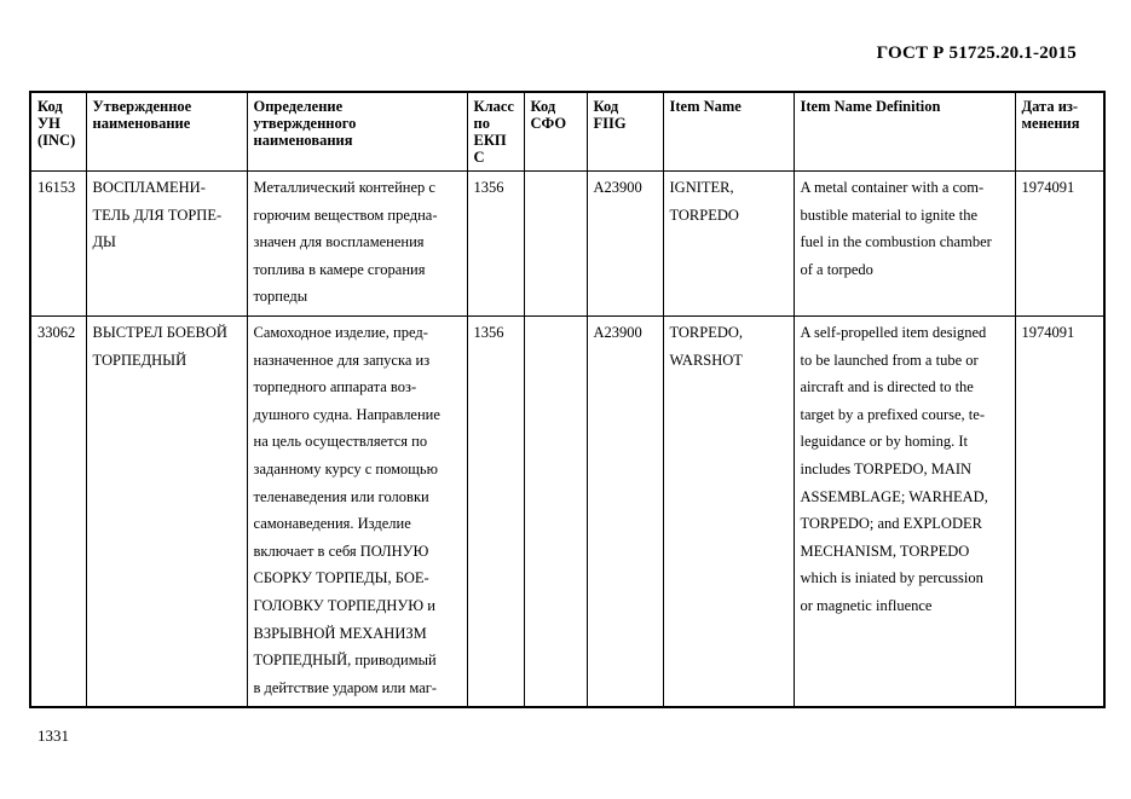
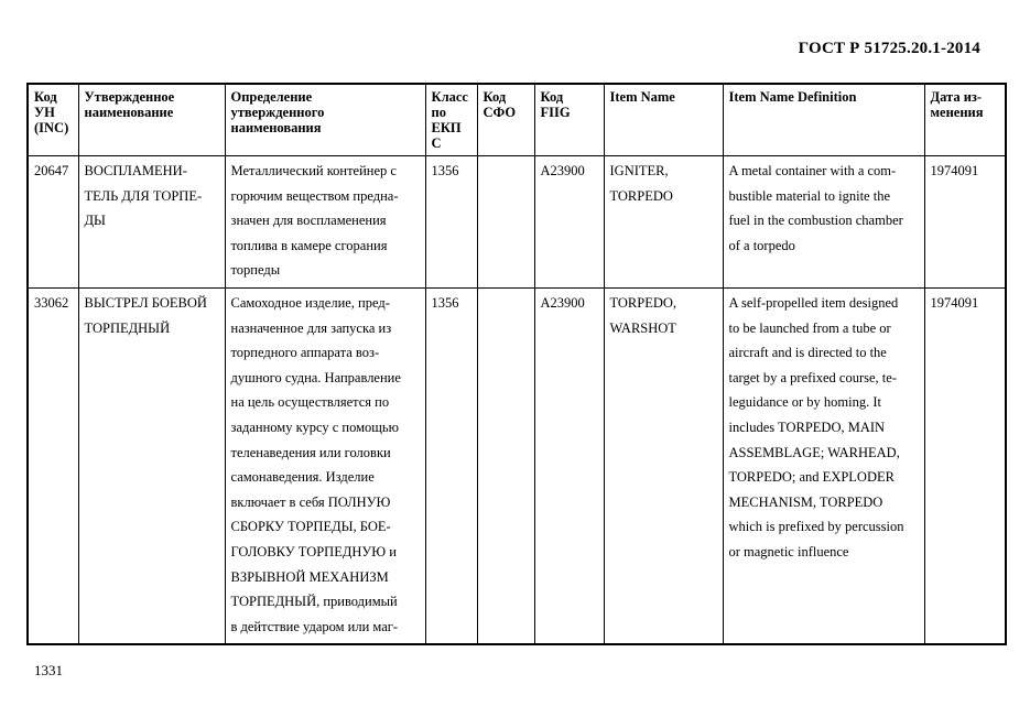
- ГОСТ Р 51725.20.1-2015
+ ГОСТ Р 51725.20.1-2014
  Код УН (INC)	Утвержденное наименование	Определение утвержденного наименования	Класс по ЕКП С	Код СФО	Код FIIG	Item Name	Item Name Definition	Дата из- менения
- 16153	ВОСПЛАМЕНИ- ТЕЛЬ ДЛЯ ТОРПЕ- ДЫ	Металлический контейнер с горючим веществом предна- значен для воспламенения топлива в камере сгорания торпеды	1356		A23900	IGNITER, TORPEDO	A metal container with a com- bustible material to ignite the fuel in the combustion chamber of a torpedo	1974091
+ 20647	ВОСПЛАМЕНИ- ТЕЛЬ ДЛЯ ТОРПЕ- ДЫ	Металлический контейнер с горючим веществом предна- значен для воспламенения топлива в камере сгорания торпеды	1356		A23900	IGNITER, TORPEDO	A metal container with a com- bustible material to ignite the fuel in the combustion chamber of a torpedo	1974091
- 33062	ВЫСТРЕЛ БОЕВОЙ ТОРПЕДНЫЙ	Самоходное изделие, пред- назначенное для запуска из торпедного аппарата воз- душного судна. Направление на цель осуществляется по заданному курсу с помощью теленаведения или головки самонаведения. Изделие включает в себя ПОЛНУЮ СБОРКУ ТОРПЕДЫ, БОЕ- ГОЛОВКУ ТОРПЕДНУЮ и ВЗРЫВНОЙ МЕХАНИЗМ ТОРПЕДНЫЙ, приводимый в дейтствие ударом или маг-	1356		A23900	TORPEDO, WARSHOT	A self-propelled item designed to be launched from a tube or aircraft and is directed to the target by a prefixed course, te- leguidance or by homing. It includes TORPEDO, MAIN ASSEMBLAGE; WARHEAD, TORPEDO; and EXPLODER MECHANISM, TORPEDO which is iniated by percussion or magnetic influence	1974091
+ 33062	ВЫСТРЕЛ БОЕВОЙ ТОРПЕДНЫЙ	Самоходное изделие, пред- назначенное для запуска из торпедного аппарата воз- душного судна. Направление на цель осуществляется по заданному курсу с помощью теленаведения или головки самонаведения. Изделие включает в себя ПОЛНУЮ СБОРКУ ТОРПЕДЫ, БОЕ- ГОЛОВКУ ТОРПЕДНУЮ и ВЗРЫВНОЙ МЕХАНИЗМ ТОРПЕДНЫЙ, приводимый в дейтствие ударом или маг-	1356		A23900	TORPEDO, WARSHOT	A self-propelled item designed to be launched from a tube or aircraft and is directed to the target by a prefixed course, te- leguidance or by homing. It includes TORPEDO, MAIN ASSEMBLAGE; WARHEAD, TORPEDO; and EXPLODER MECHANISM, TORPEDO which is prefixed by percussion or magnetic influence	1974091
  1331
